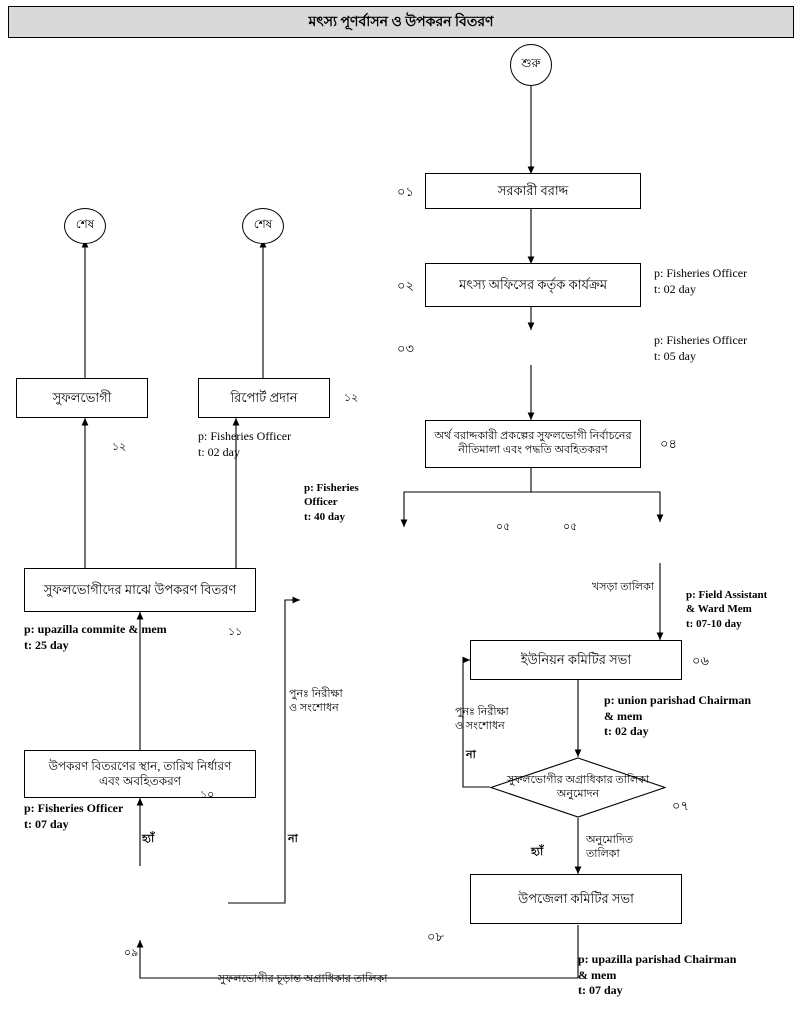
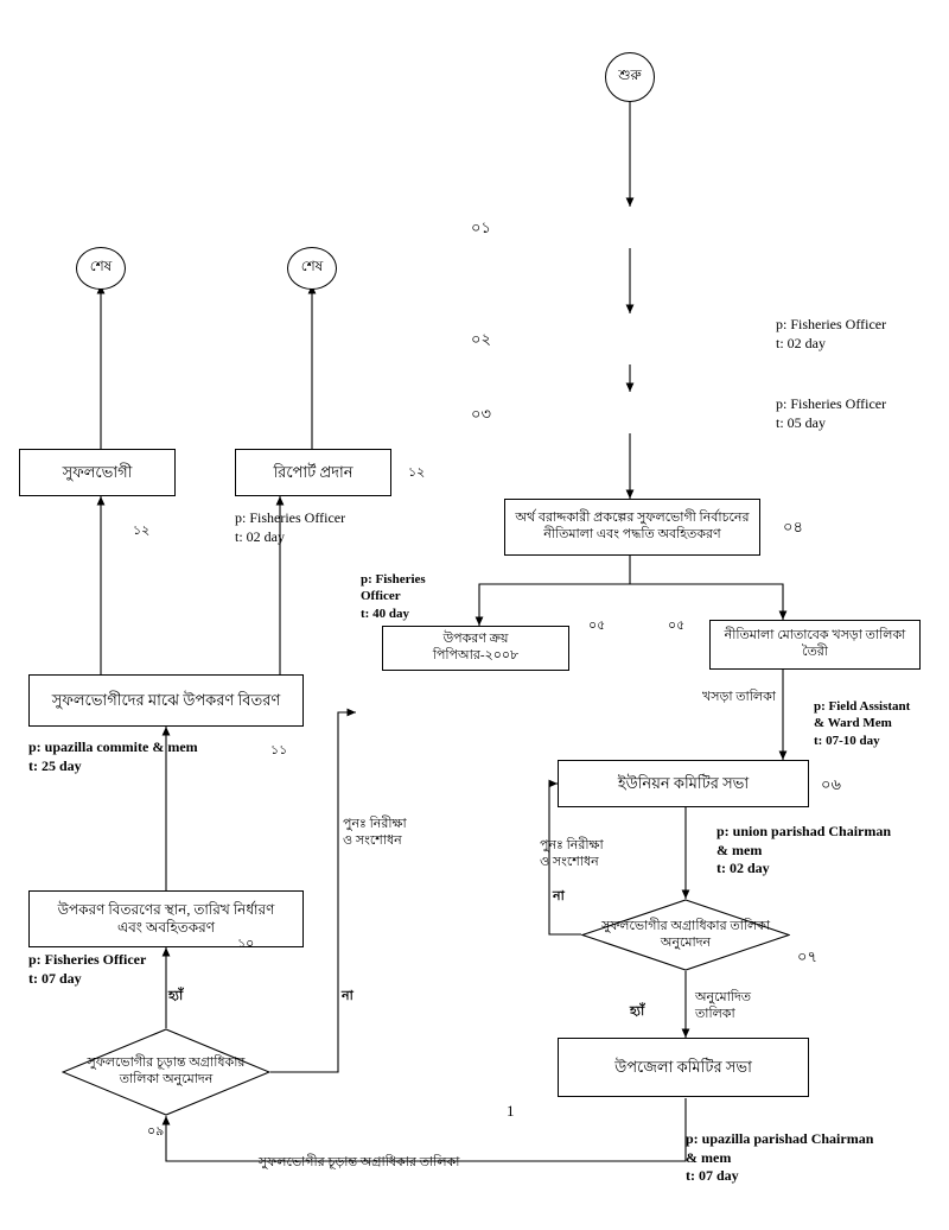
- মৎস্য পূণর্বাসন ও উপকরন বিতরণ
  শুরু
  শেষ
  শেষ
- সরকারী বরাদ্দ
  ০১
- মৎস্য অফিসের কর্তৃক কার্যক্রম
  ০২
  p: Fisheries Officer
  t: 02 day
  ০৩
  p: Fisheries Officer
  t: 05 day
  অর্থ বরাদ্দকারী প্রকল্পের সুফলভোগী নির্বাচনের
  নীতিমালা এবং পদ্ধতি অবহিতকরণ
  ০৪
  p: Fisheries
  Officer
  t: 40 day
+ উপকরণ ক্রয়
+ পিপিআর-২০০৮
  ০৫
+ নীতিমালা মোতাবেক খসড়া তালিকা
+ তৈরী
  ০৫
  খসড়া তালিকা
  p: Field Assistant
  & Ward Mem
  t: 07-10 day
  ইউনিয়ন কমিটির সভা
  ০৬
  p: union parishad Chairman
  & mem
  t: 02 day
  সুফলভোগীর অগ্রাধিকার তালিকা
  অনুমোদন
  ০৭
  না
  পুনঃ নিরীক্ষা
  ও সংশোধন
  হ্যাঁ
  অনুমোদিত
  তালিকা
  উপজেলা কমিটির সভা
- ০৮
+ 1
  p: upazilla parishad Chairman
  & mem
  t: 07 day
  সুফলভোগীর চূড়ান্ত অগ্রাধিকার তালিকা
+ সুফলভোগীর চূড়ান্ত অগ্রাধিকার
+ তালিকা অনুমোদন
  ০৯
  হ্যাঁ
  না
  পুনঃ নিরীক্ষা
  ও সংশোধন
  উপকরণ বিতরণের স্থান, তারিখ নির্ধারণ
  এবং অবহিতকরণ
  ১০
  p: Fisheries Officer
  t: 07 day
  সুফলভোগীদের মাঝে উপকরণ বিতরণ
  ১১
  p: upazilla commite & mem
  t: 25 day
  সুফলভোগী
  ১২
  রিপোর্ট প্রদান
  ১২
  p: Fisheries Officer
  t: 02 day
